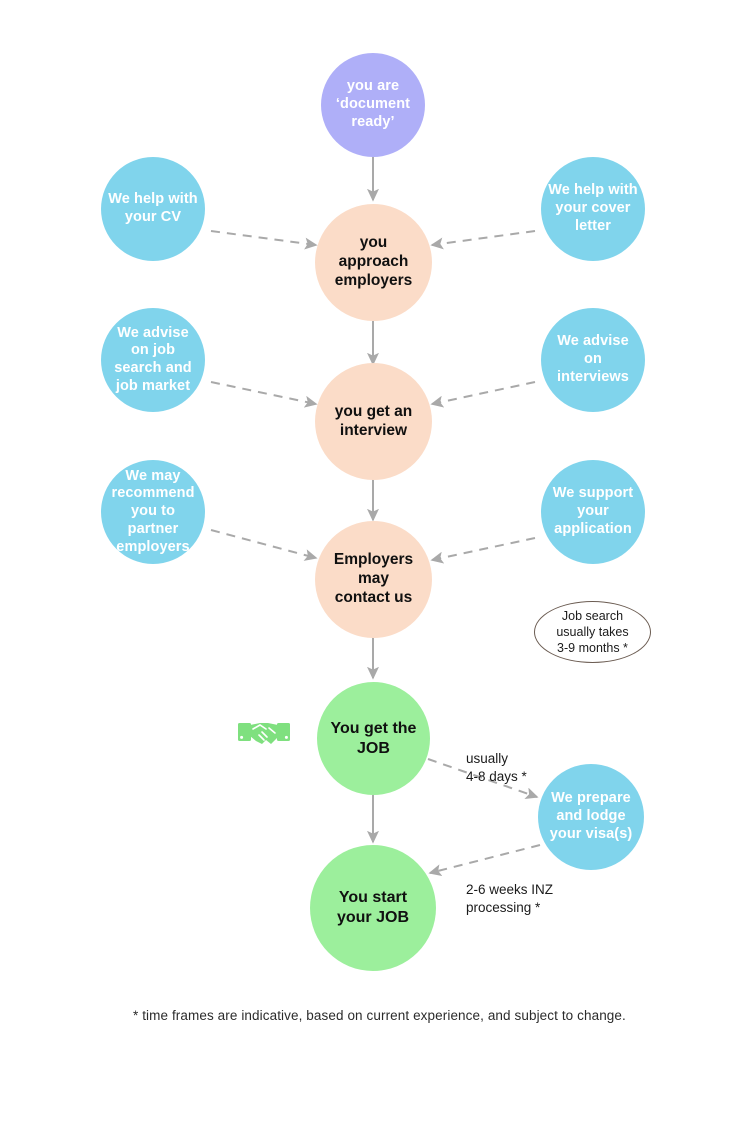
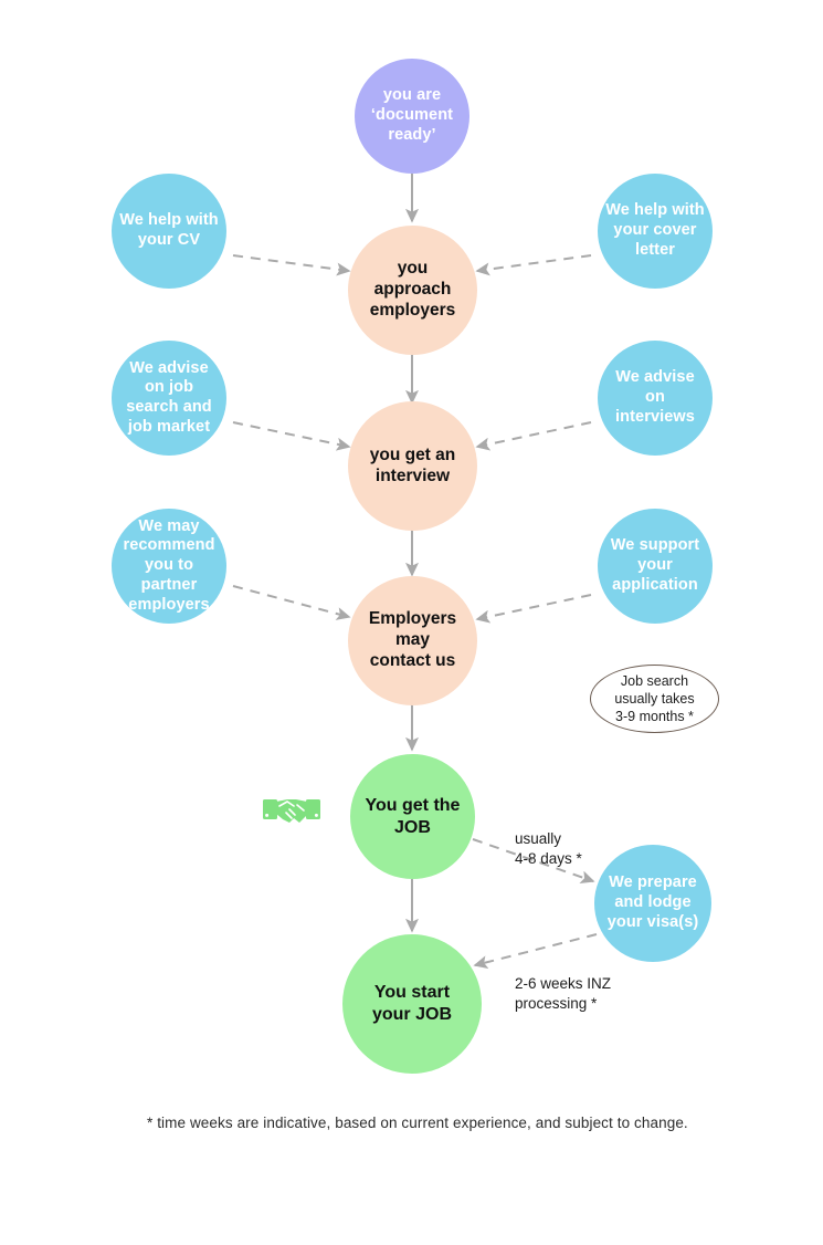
  you are
  ‘document
  ready’
  We help with
  your CV
  We help with
  your cover
  letter
  you
  approach
  employers
  We advise
  on job
  search and
  job market
  We advise
  on
  interviews
  you get an
  interview
  We may
  recommend
  you to
  partner
  employers
  We support
  your
  application
  Employers
  may
  contact us
  Job search
  usually takes
  3-9 months *
  You get the
  JOB
  We prepare
  and lodge
  your visa(s)
  You start
  your JOB
  usually
  4-8 days *
  2-6 weeks INZ
  processing *
- * time frames are indicative, based on current experience, and subject to change.
+ * time weeks are indicative, based on current experience, and subject to change.
